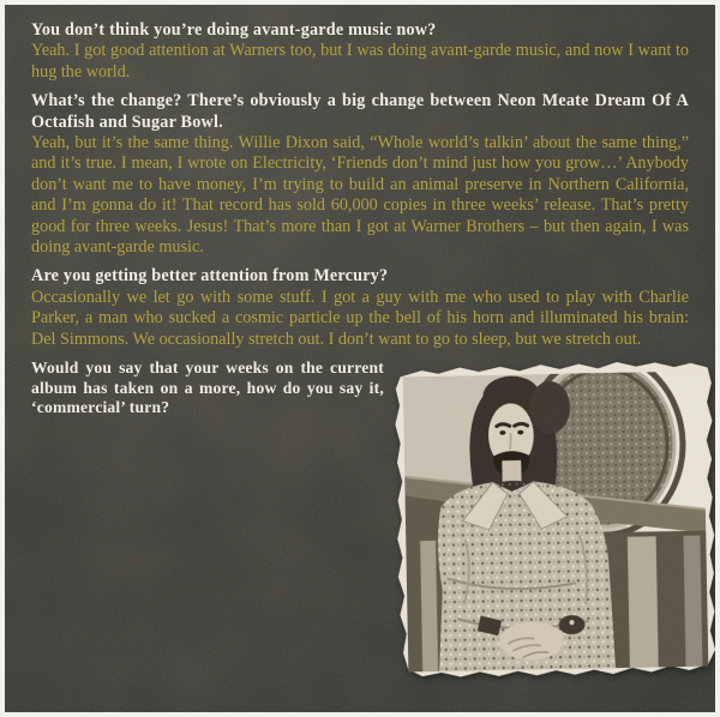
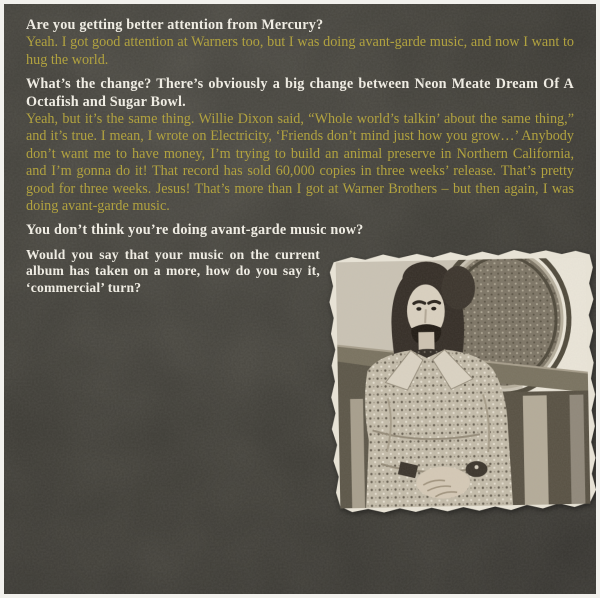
- You don’t think you’re doing avant-garde music now?
+ Are you getting better attention from Mercury?
  Yeah. I got good attention at Warners too, but I was doing avant-garde music, and now I want to hug the world.
  What’s the change? There’s obviously a big change between Neon Meate Dream Of A Octafish and Sugar Bowl.
  Yeah, but it’s the same thing. Willie Dixon said, “Whole world’s talkin’ about the same thing,” and it’s true. I mean, I wrote on Electricity, ‘Friends don’t mind just how you grow…’ Anybody don’t want me to have money, I’m trying to build an animal preserve in Northern California, and I’m gonna do it! That record has sold 60,000 copies in three weeks’ release. That’s pretty good for three weeks. Jesus! That’s more than I got at Warner Brothers – but then again, I was doing avant-garde music.
- Are you getting better attention from Mercury?
+ You don’t think you’re doing avant-garde music now?
- Occasionally we let go with some stuff. I got a guy with me who used to play with Charlie Parker, a man who sucked a cosmic particle up the bell of his horn and illuminated his brain: Del Simmons. We occasionally stretch out. I don’t want to go to sleep, but we stretch out.
- Would you say that your weeks on the current album has taken on a more, how do you say it, ‘commercial’ turn?
+ Would you say that your music on the current album has taken on a more, how do you say it, ‘commercial’ turn?
